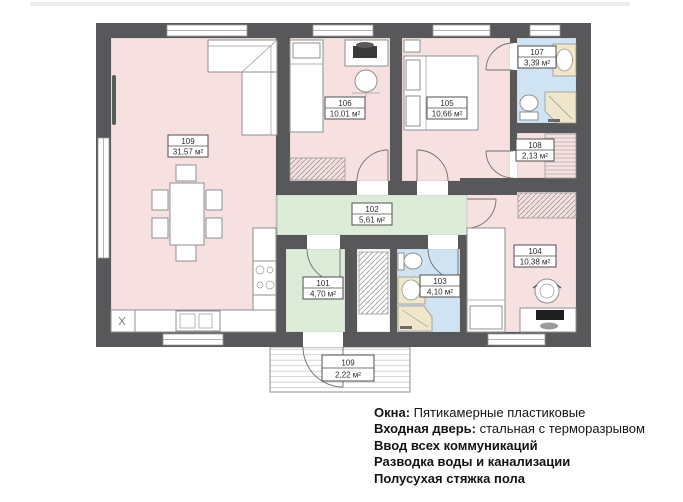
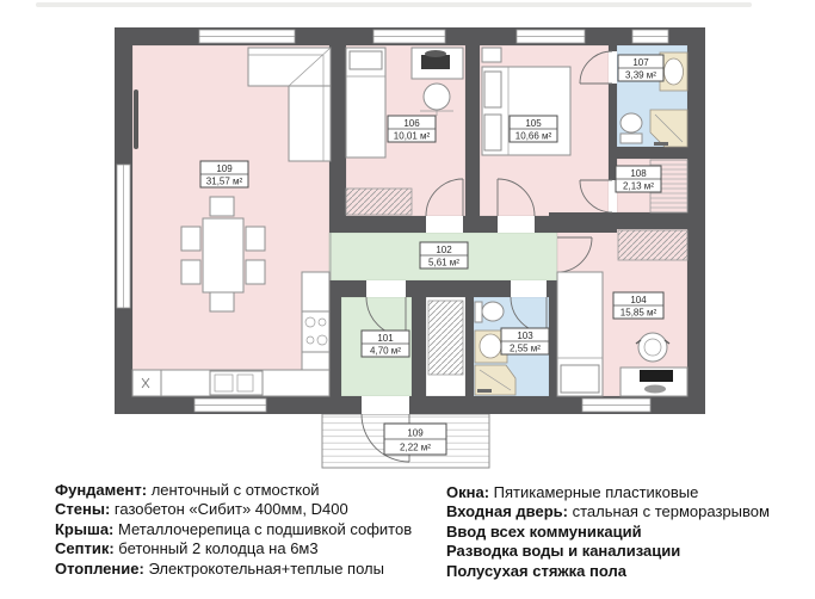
  109
  31,57 м²
  106
  10,01 м²
  105
  10,66 м²
  107
  3,39 м²
  108
  2,13 м²
  102
  5,61 м²
  101
  4,70 м²
  103
- 4,10 м²
+ 2,55 м²
  104
- 10,38 м²
+ 15,85 м²
  109
  2,22 м²
+ Фундамент: ленточный с отмосткой
+ Стены: газобетон «Сибит» 400мм, D400
+ Крыша: Металлочерепица с подшивкой софитов
+ Септик: бетонный 2 колодца на 6м3
+ Отопление: Электрокотельная+теплые полы
  Окна: Пятикамерные пластиковые
  Входная дверь: стальная с терморазрывом
  Ввод всех коммуникаций
  Разводка воды и канализации
  Полусухая стяжка пола
